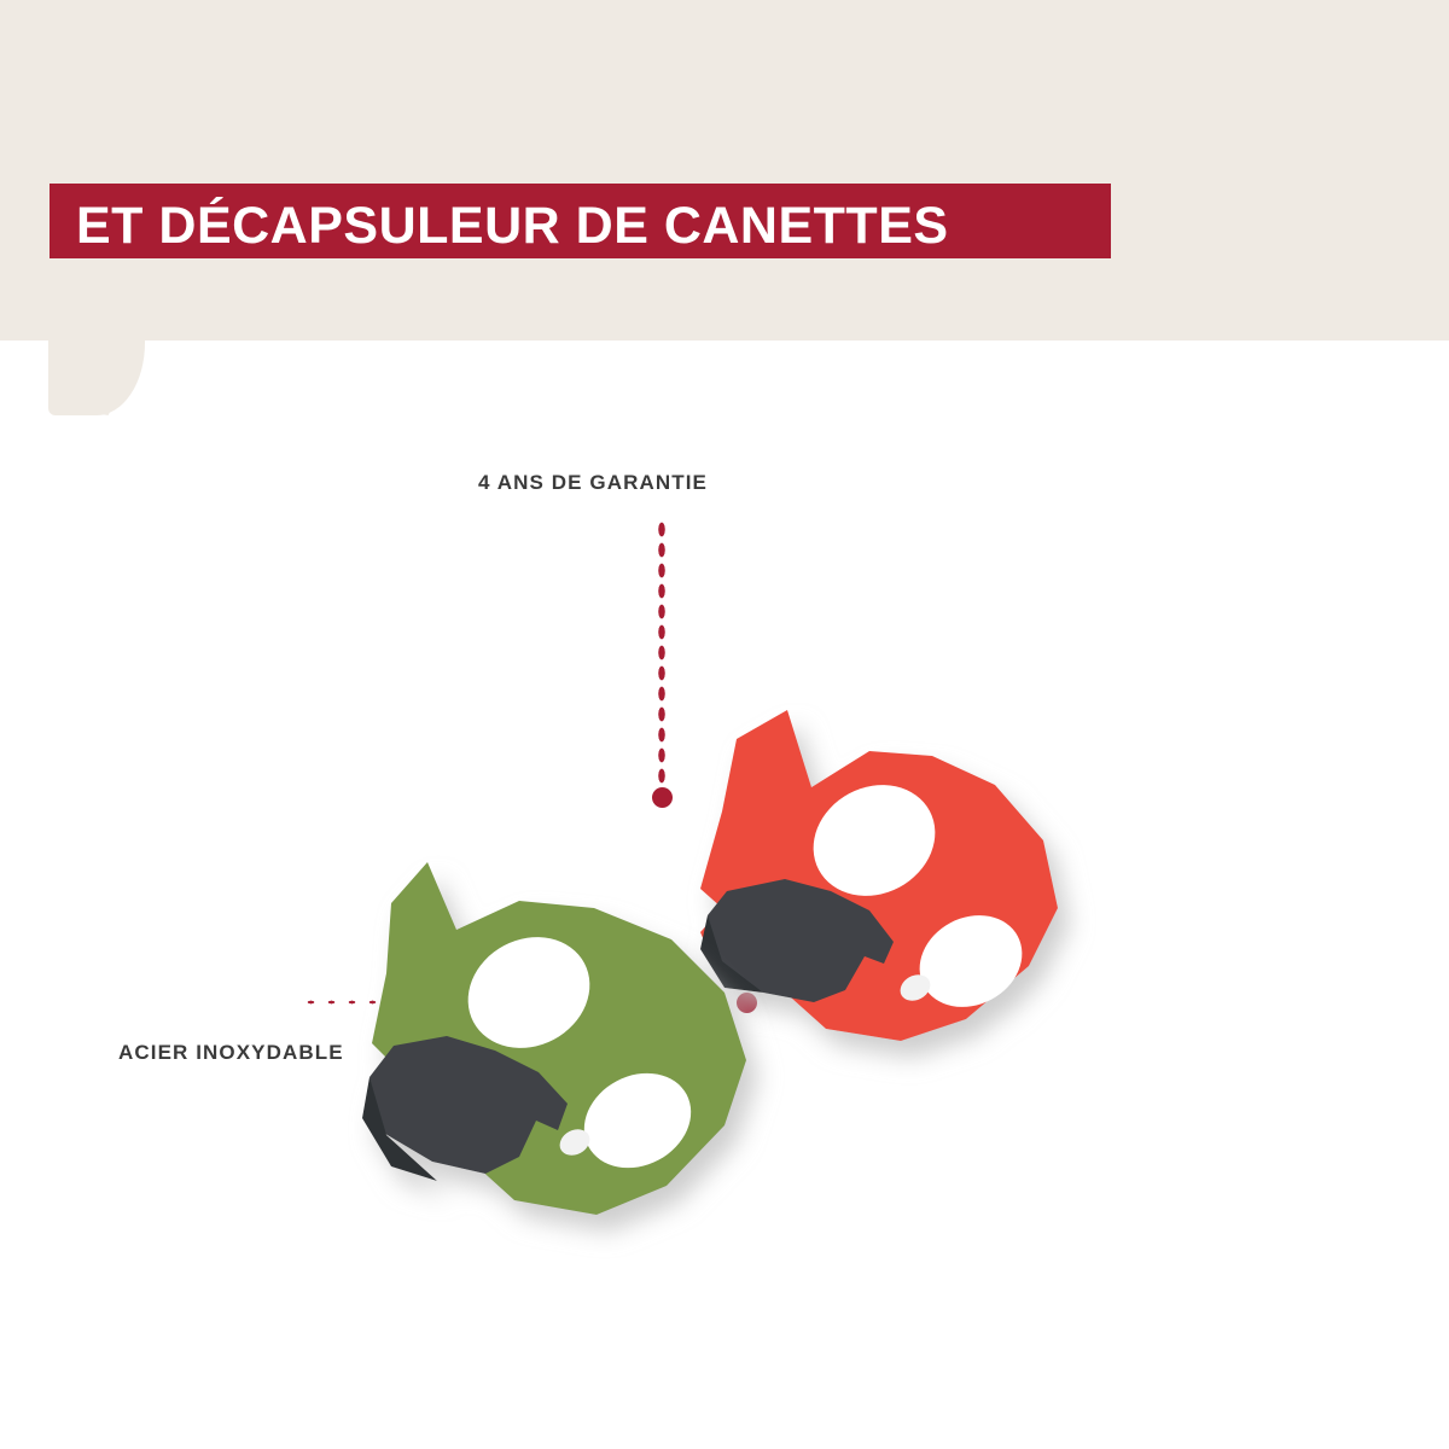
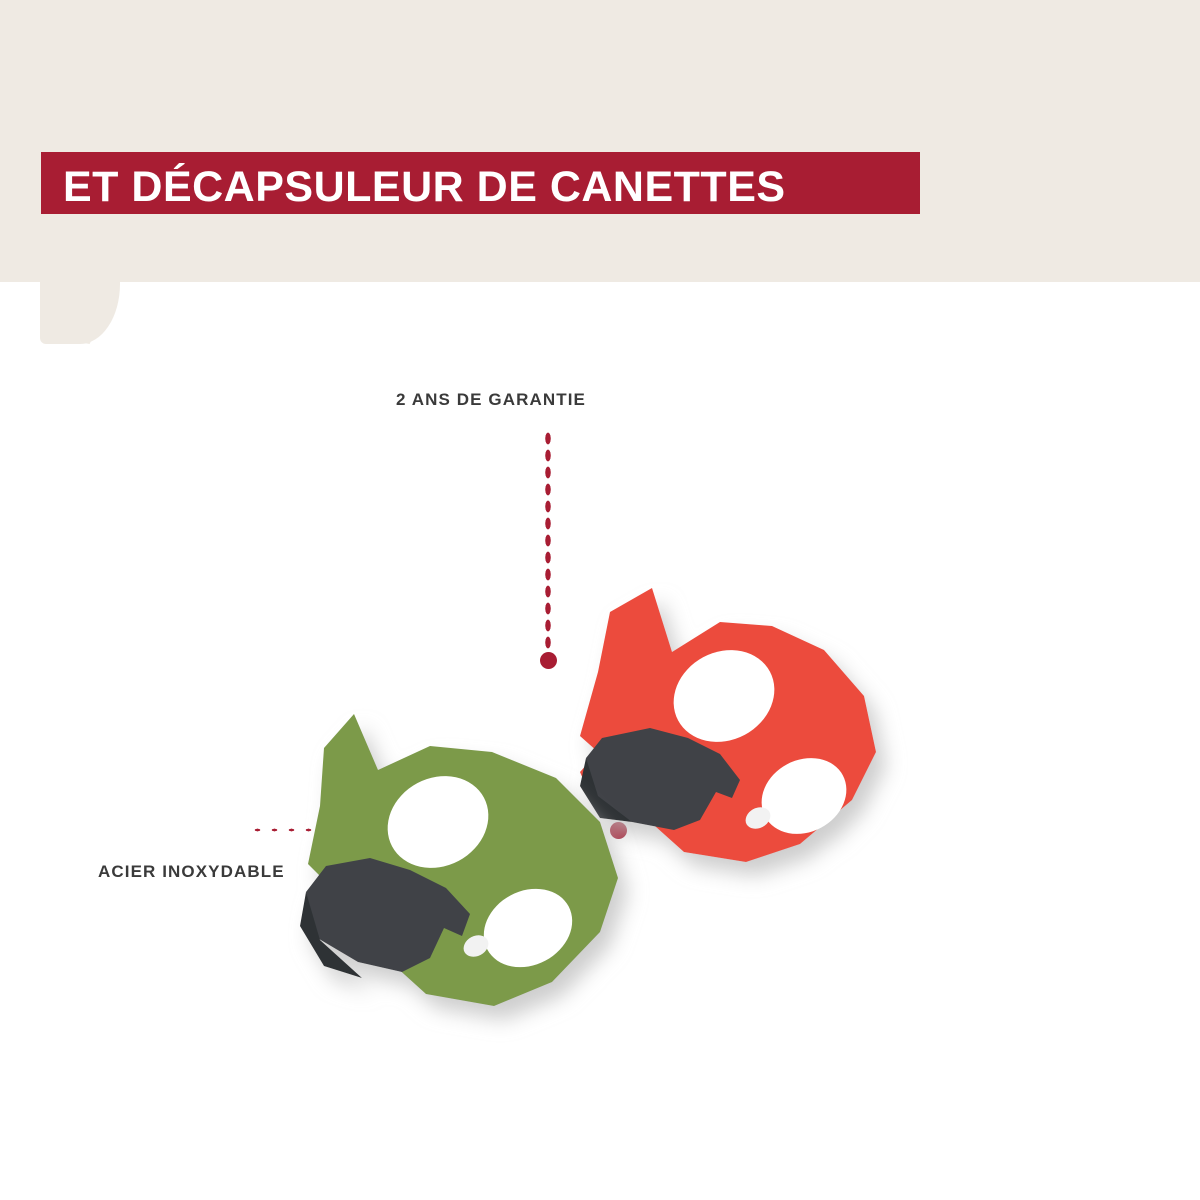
  ET DÉCAPSULEUR DE CANETTES
- 4 ANS DE GARANTIE
+ 2 ANS DE GARANTIE
  ACIER INOXYDABLE
